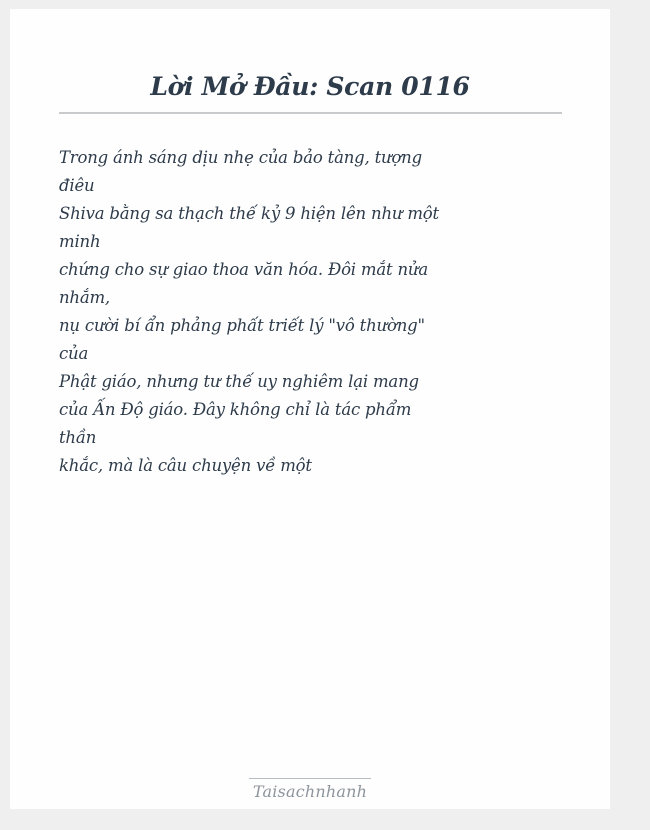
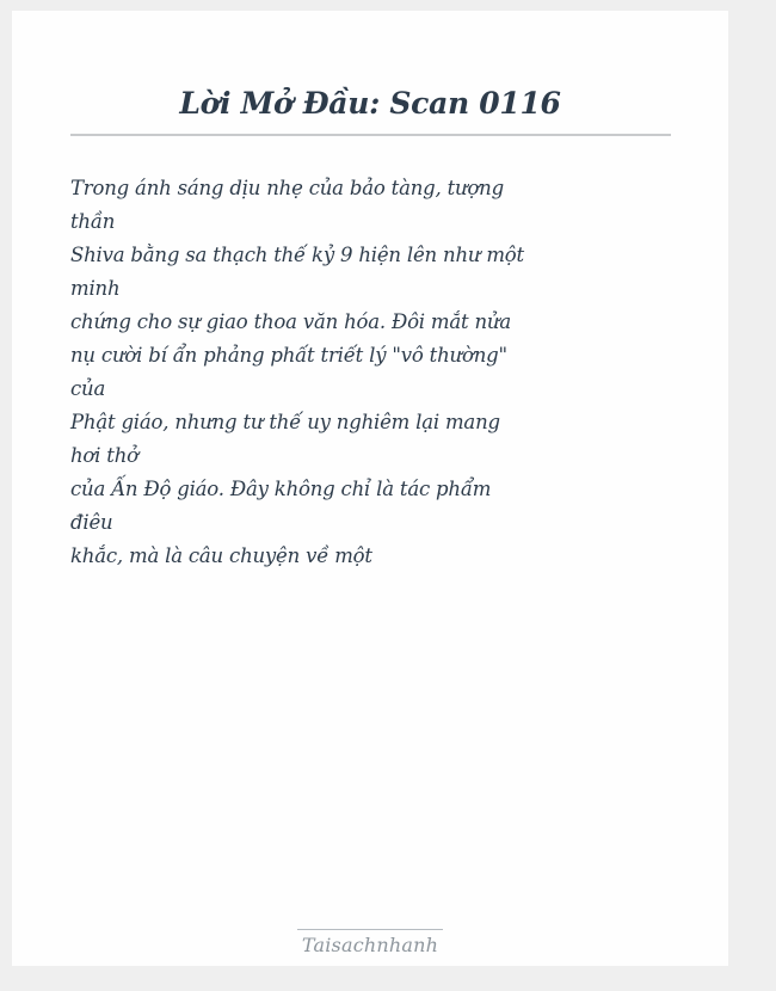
  Lời Mở Đầu: Scan 0116
  Trong ánh sáng dịu nhẹ của bảo tàng, tượng
- điêu
+ thần
  Shiva bằng sa thạch thế kỷ 9 hiện lên như một
  minh
  chứng cho sự giao thoa văn hóa. Đôi mắt nửa
- nhắm,
  nụ cười bí ẩn phảng phất triết lý "vô thường"
  của
  Phật giáo, nhưng tư thế uy nghiêm lại mang
+ hơi thở
  của Ấn Độ giáo. Đây không chỉ là tác phẩm
- thần
+ điêu
  khắc, mà là câu chuyện về một
  Taisachnhanh
